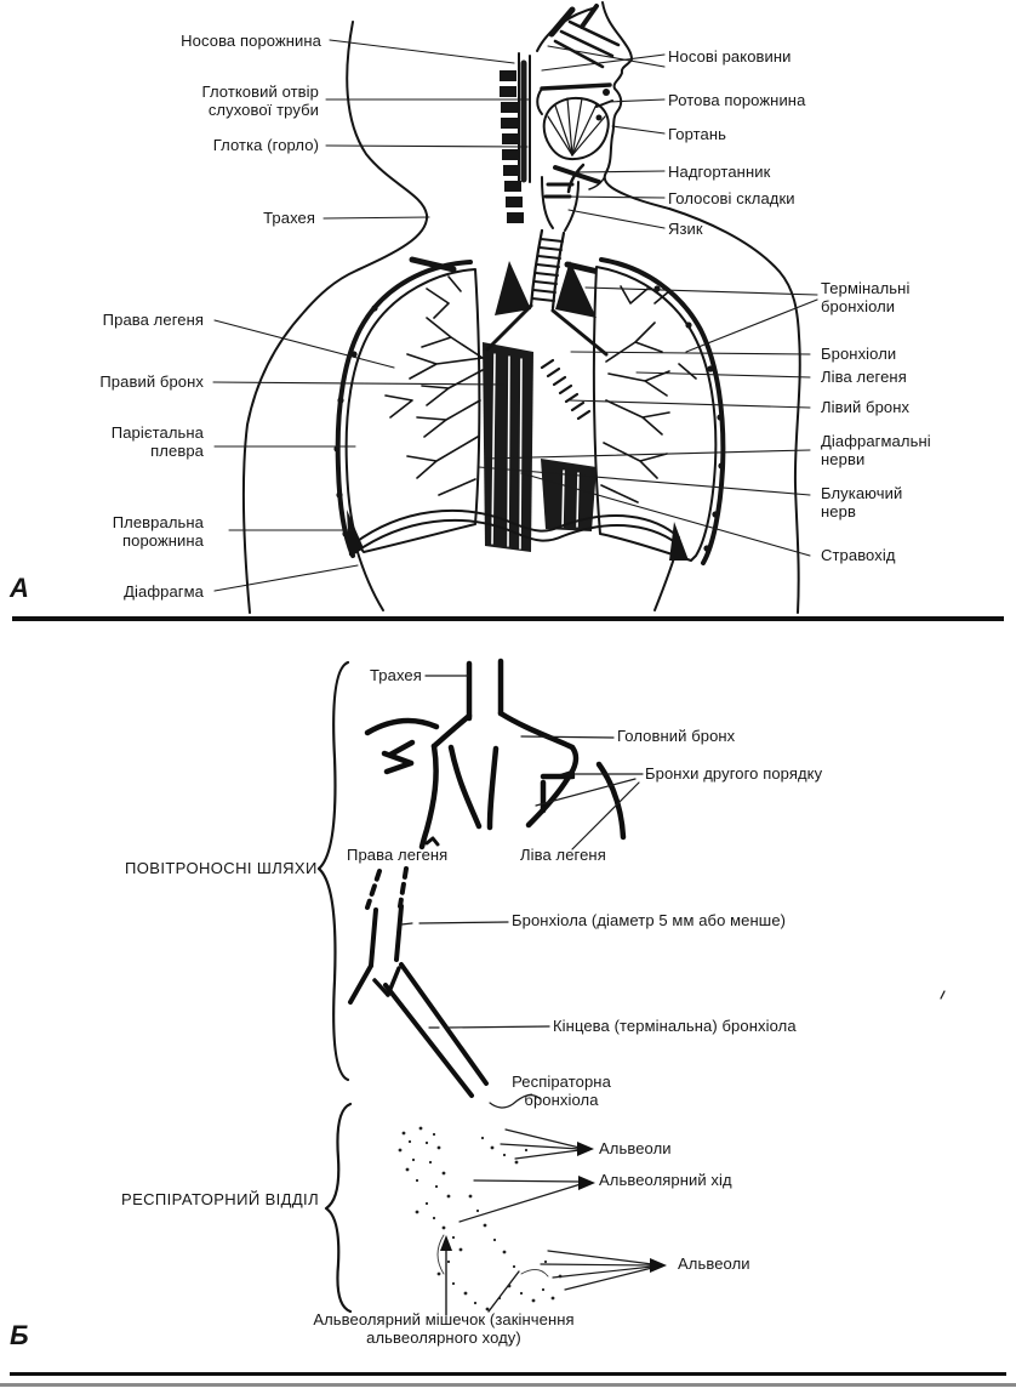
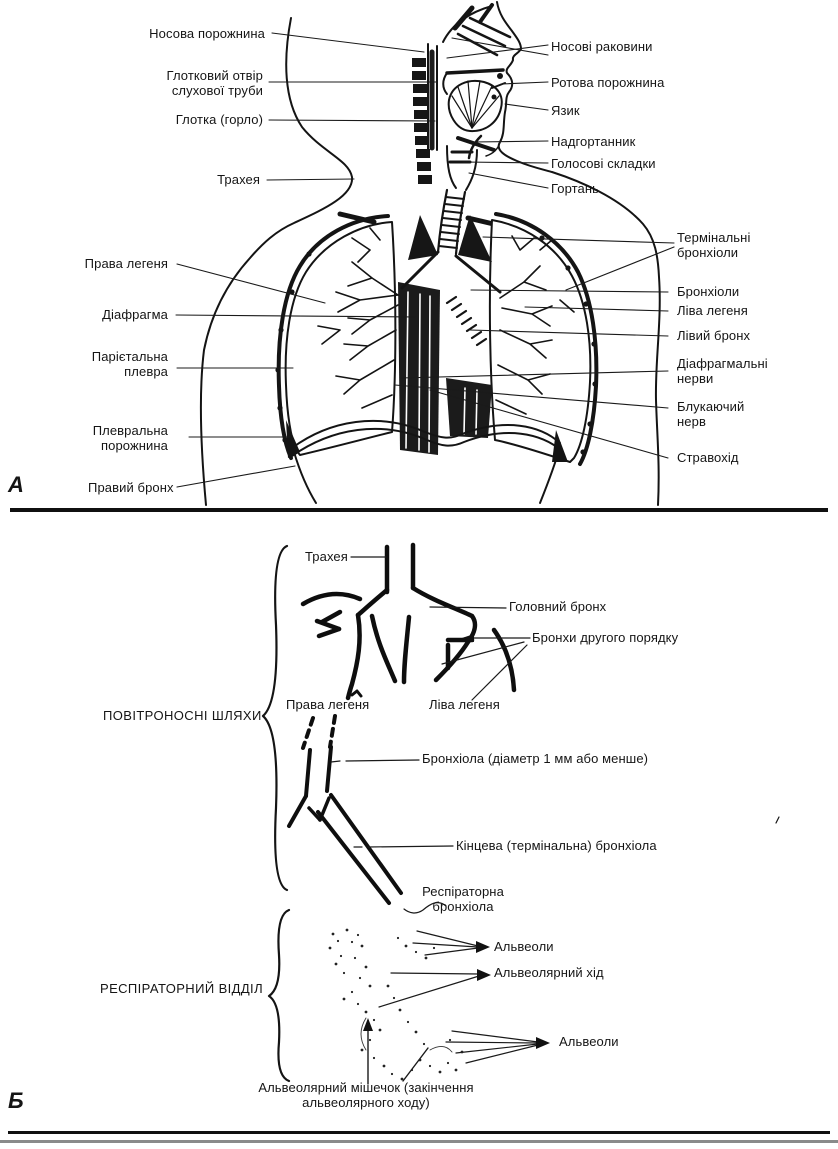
  Носова порожнина
  Глотковий отвір слухової труби
  Глотка (горло)
  Трахея
  Права легеня
- Правий бронх
+ Діафрагма
  Парієтальна плевра
  Плевральна порожнина
- Діафрагма
+ Правий бронх
  Носові раковини
  Ротова порожнина
- Гортань
+ Язик
  Надгортанник
  Голосові складки
- Язик
+ Гортань
  Термінальні бронхіоли
  Бронхіоли
  Ліва легеня
  Лівий бронх
  Діафрагмальні нерви
  Блукаючий нерв
  Стравохід
  А
  ПОВІТРОНОСНІ ШЛЯХИ
  РЕСПІРАТОРНИЙ ВІДДІЛ
  Трахея
  Головний бронх
  Бронхи другого порядку
  Права легеня
  Ліва легеня
- Бронхіола (діаметр 5 мм або менше)
+ Бронхіола (діаметр 1 мм або менше)
  Кінцева (термінальна) бронхіола
  Респіраторна бронхіола
  Альвеоли
  Альвеолярний хід
  Альвеоли
  Альвеолярний мішечок (закінчення альвеолярного ходу)
  Б
